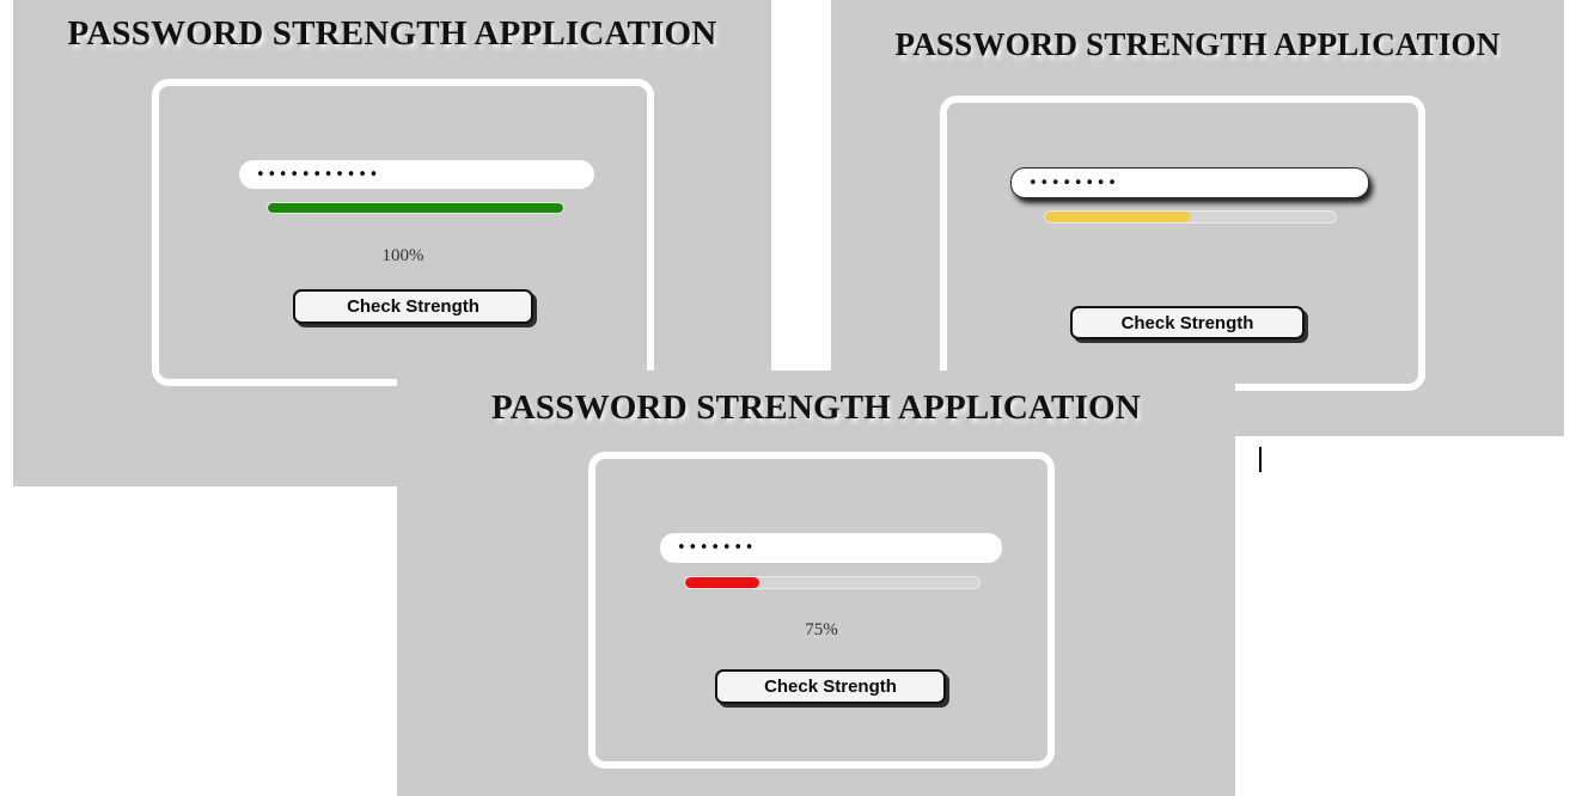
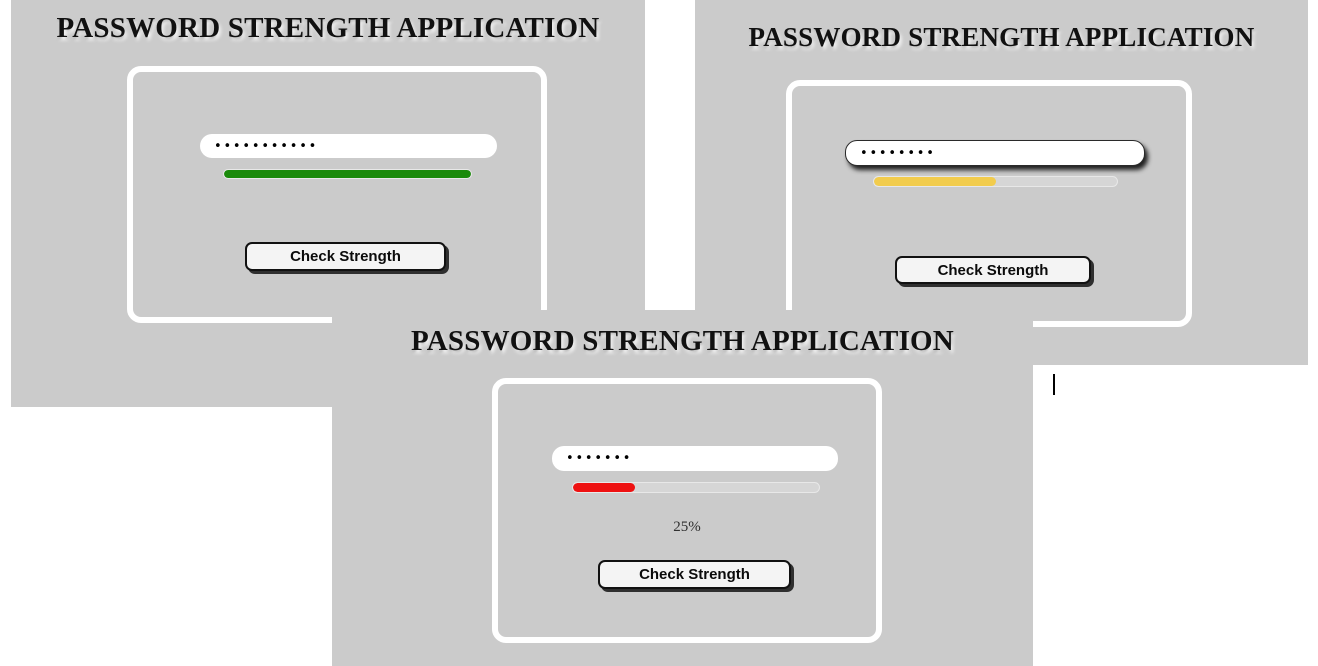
  PASSWORD STRENGTH APPLICATION
  •••••••••••
- 100%
  Check Strength
  PASSWORD STRENGTH APPLICATION
  ••••••••
  Check Strength
  PASSWORD STRENGTH APPLICATION
  •••••••
- 75%
+ 25%
  Check Strength
